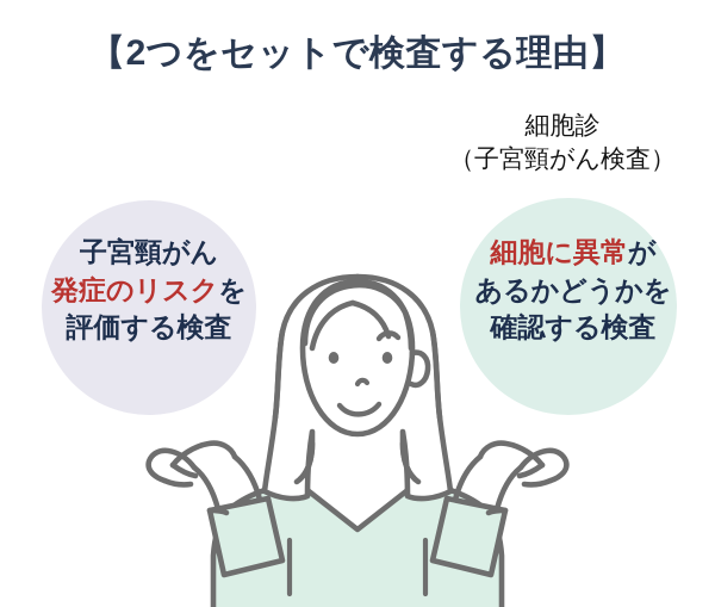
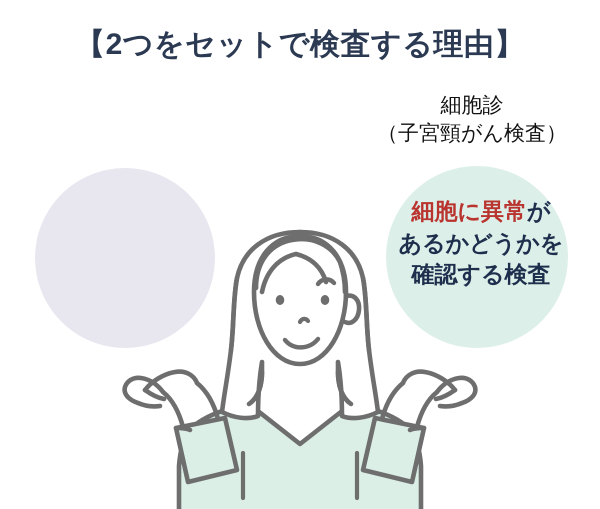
  【2つをセットで検査する理由】
  細胞診
  （子宮頸がん検査）
- 子宮頸がん
- 発症のリスクを
- 評価する検査
  細胞に異常が
  あるかどうかを
  確認する検査
